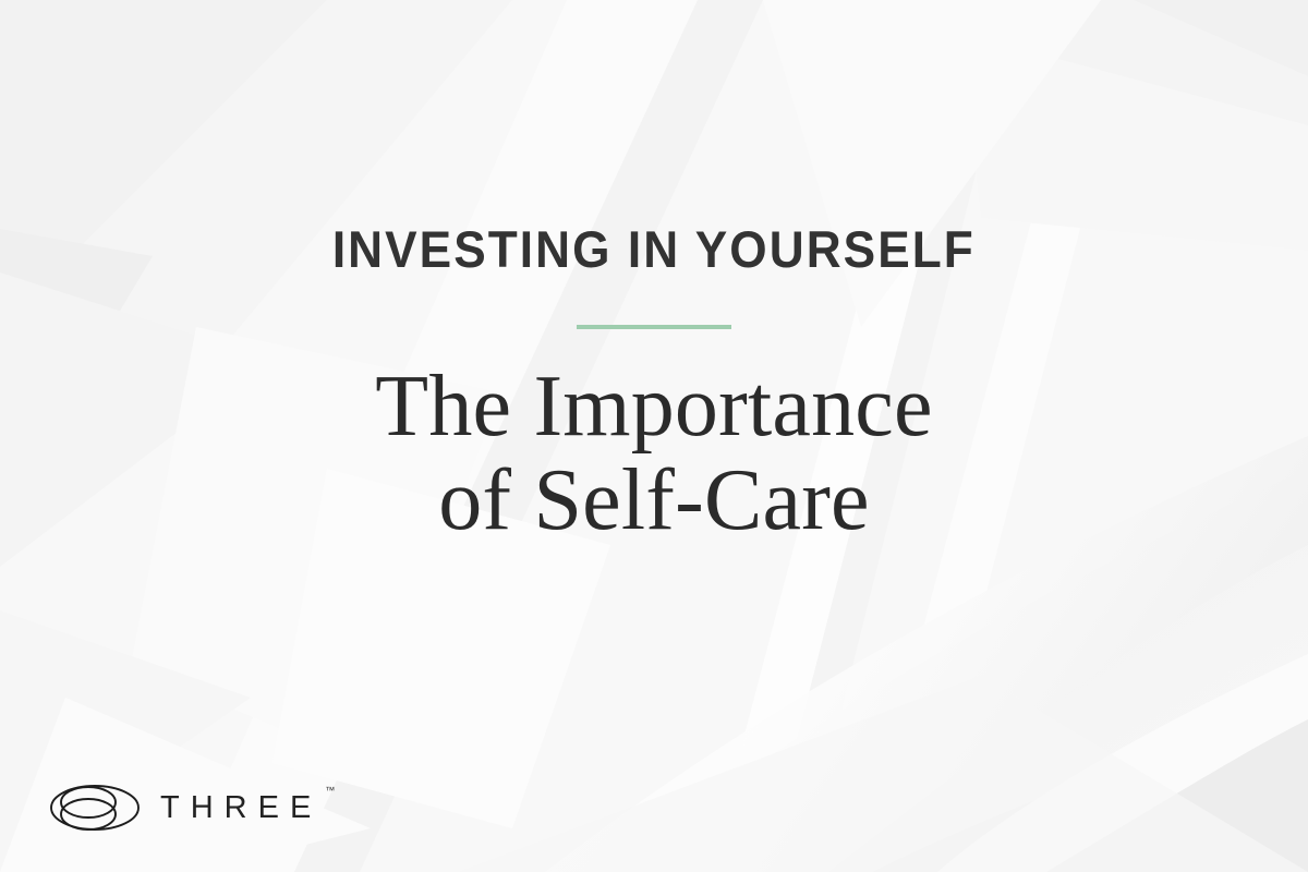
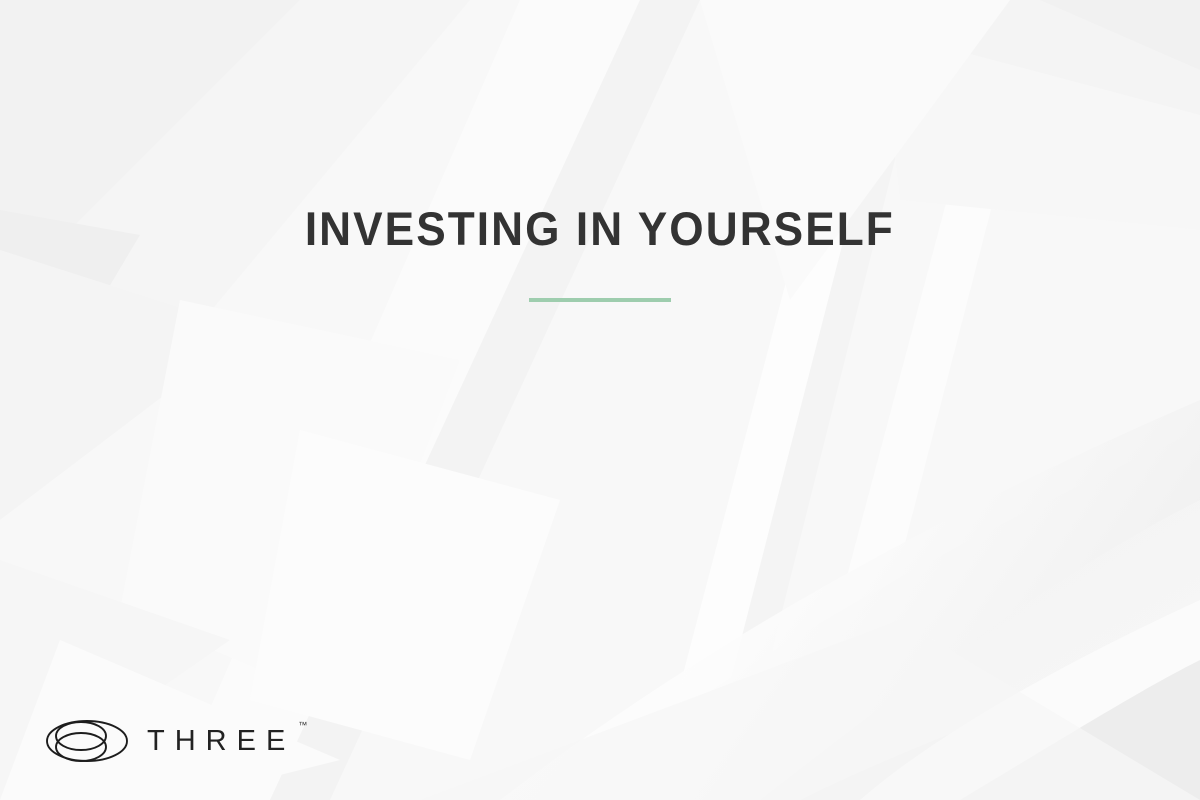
  INVESTING IN YOURSELF
- The Importance
- of Self-Care
  THREE
  ™
